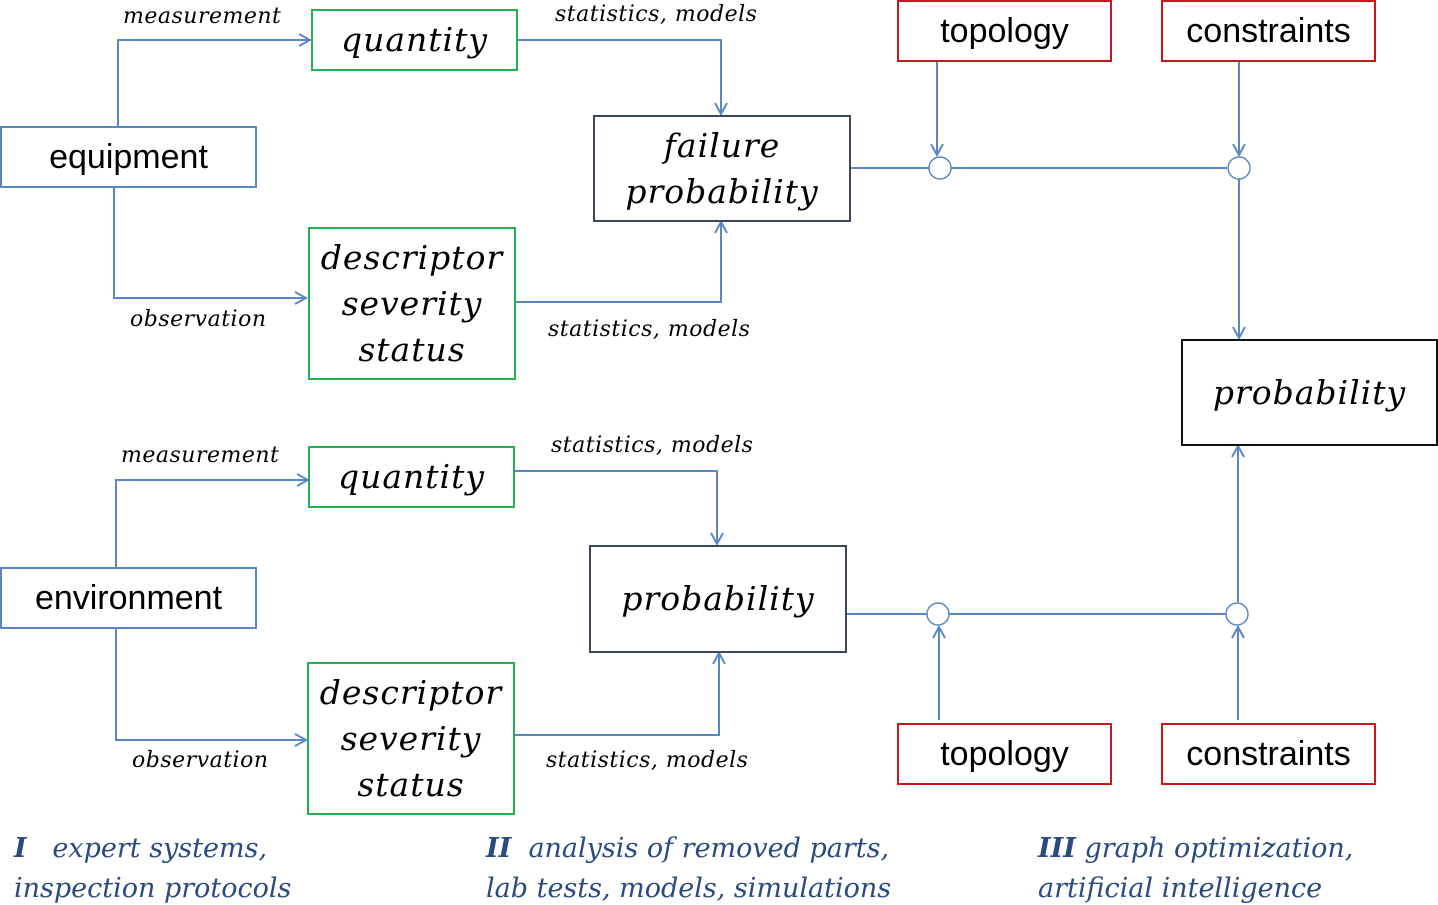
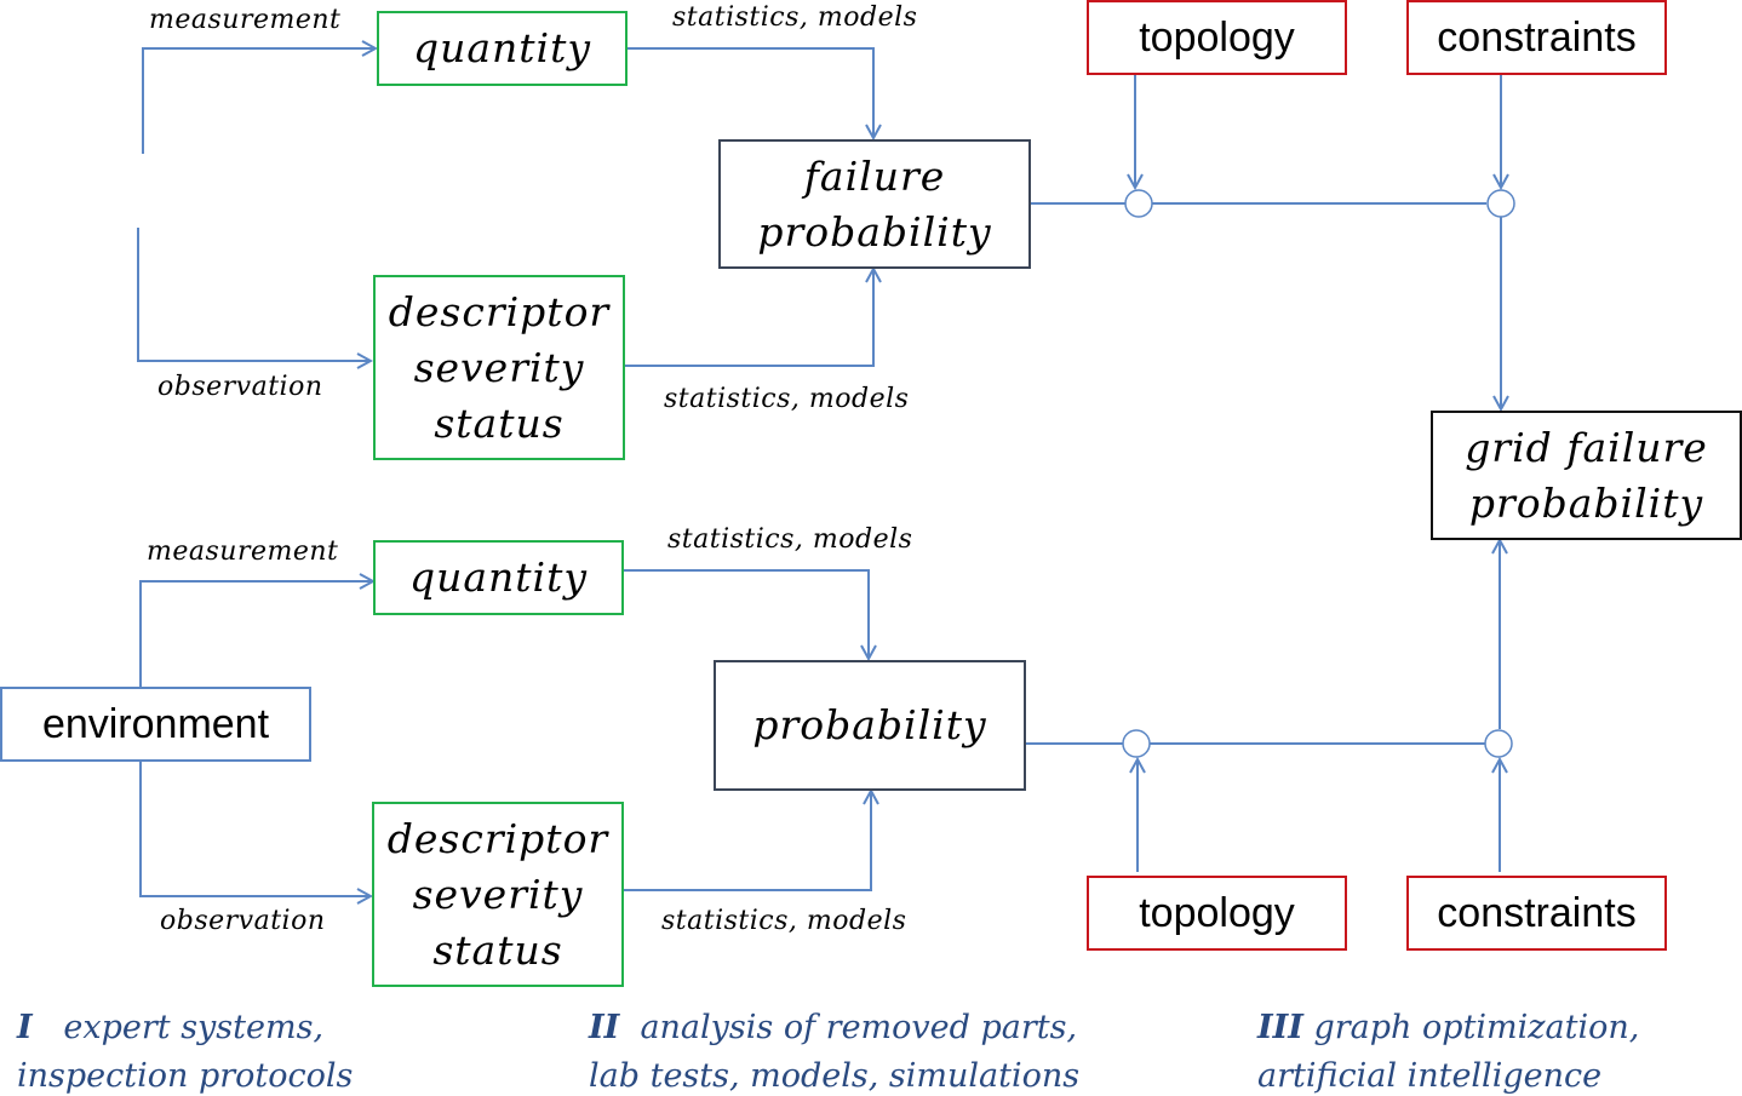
- equipment
  measurement
  observation
  quantity
  descriptor
  severity
  status
  statistics, models
  statistics, models
  failure
  probability
  topology
  constraints
+ grid failure
  probability
  environment
  measurement
  observation
  quantity
  descriptor
  severity
  status
  statistics, models
  statistics, models
  probability
  topology
  constraints
  I expert systems,
  inspection protocols
  II analysis of removed parts,
  lab tests, models, simulations
  III graph optimization,
  artificial intelligence
